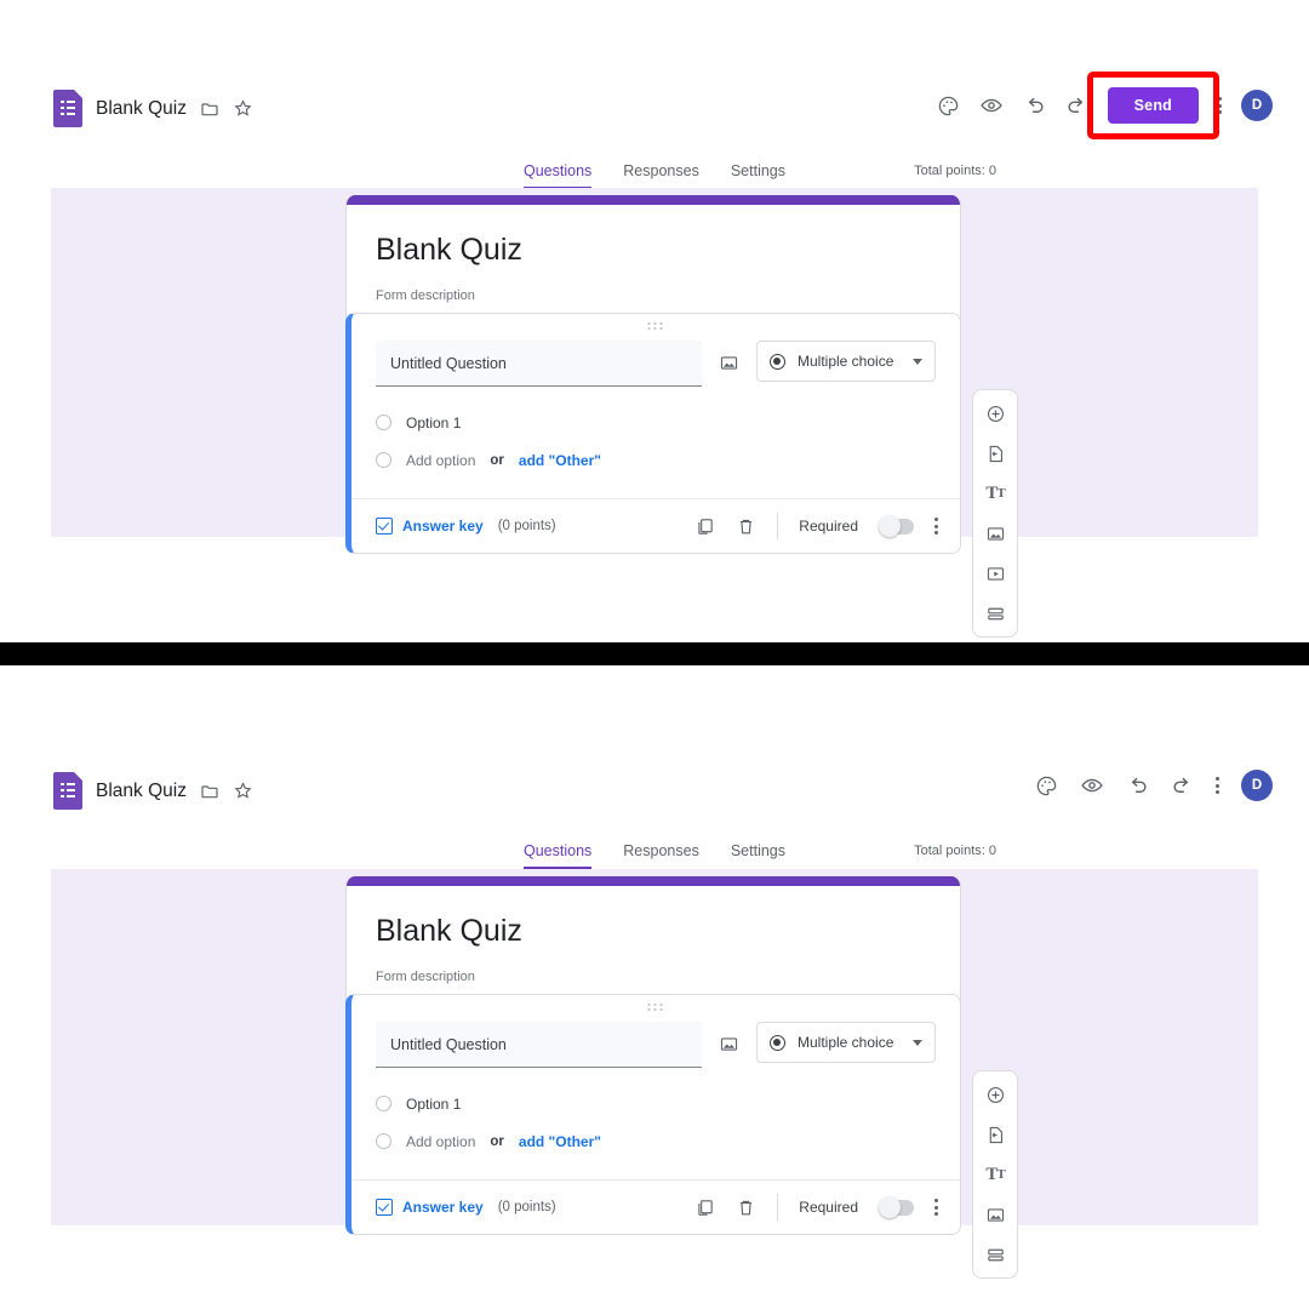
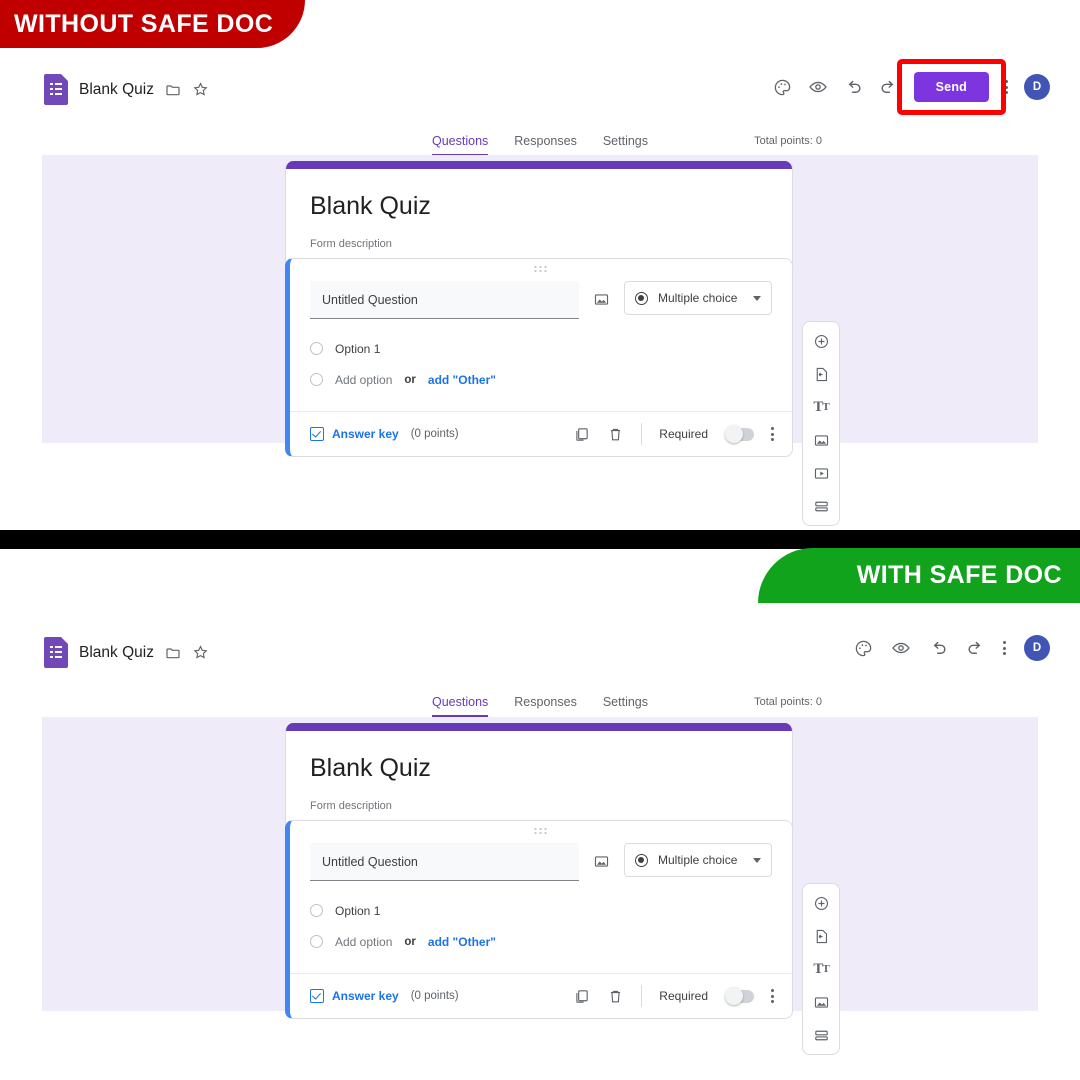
  Blank Quiz
  Send
  D
  Questions
  Responses
  Settings
  Total points: 0
  Blank Quiz
  Form description
  Untitled Question
  Multiple choice
  Option 1
  Add option
  or
  add "Other"
  Answer key
  (0 points)
  Required
  T
  T
+ WITHOUT SAFE DOC
+ WITH SAFE DOC
  Blank Quiz
  D
  Questions
  Responses
  Settings
  Total points: 0
  Blank Quiz
  Form description
  Untitled Question
  Multiple choice
  Option 1
  Add option
  or
  add "Other"
  Answer key
  (0 points)
  Required
  T
  T
